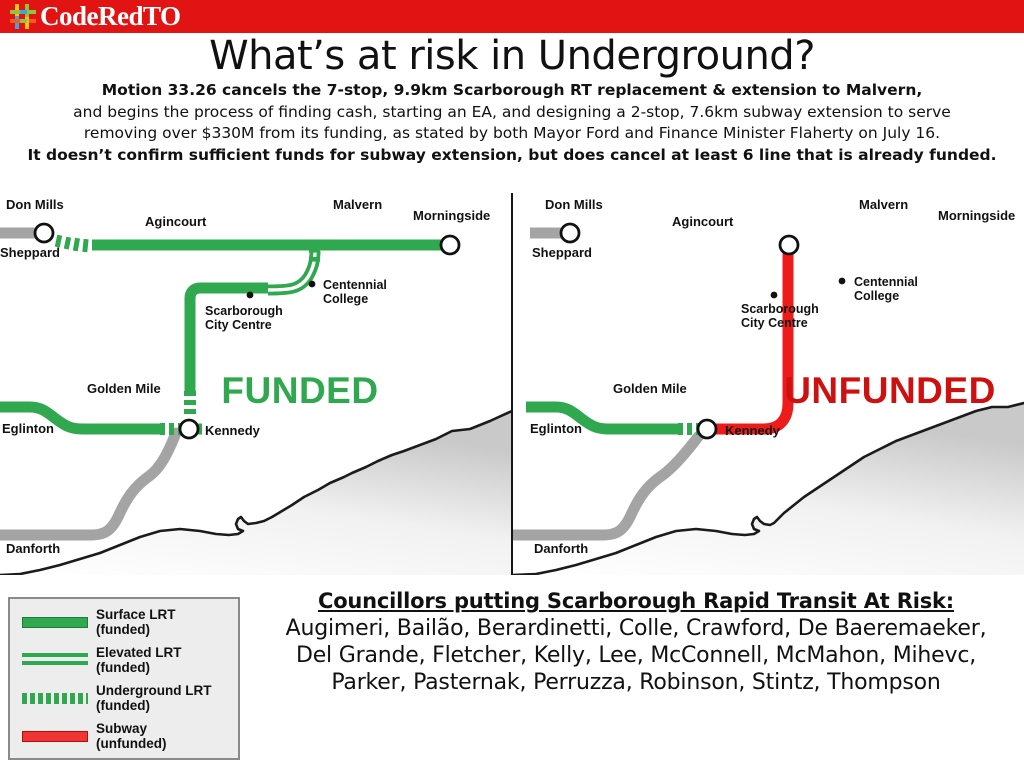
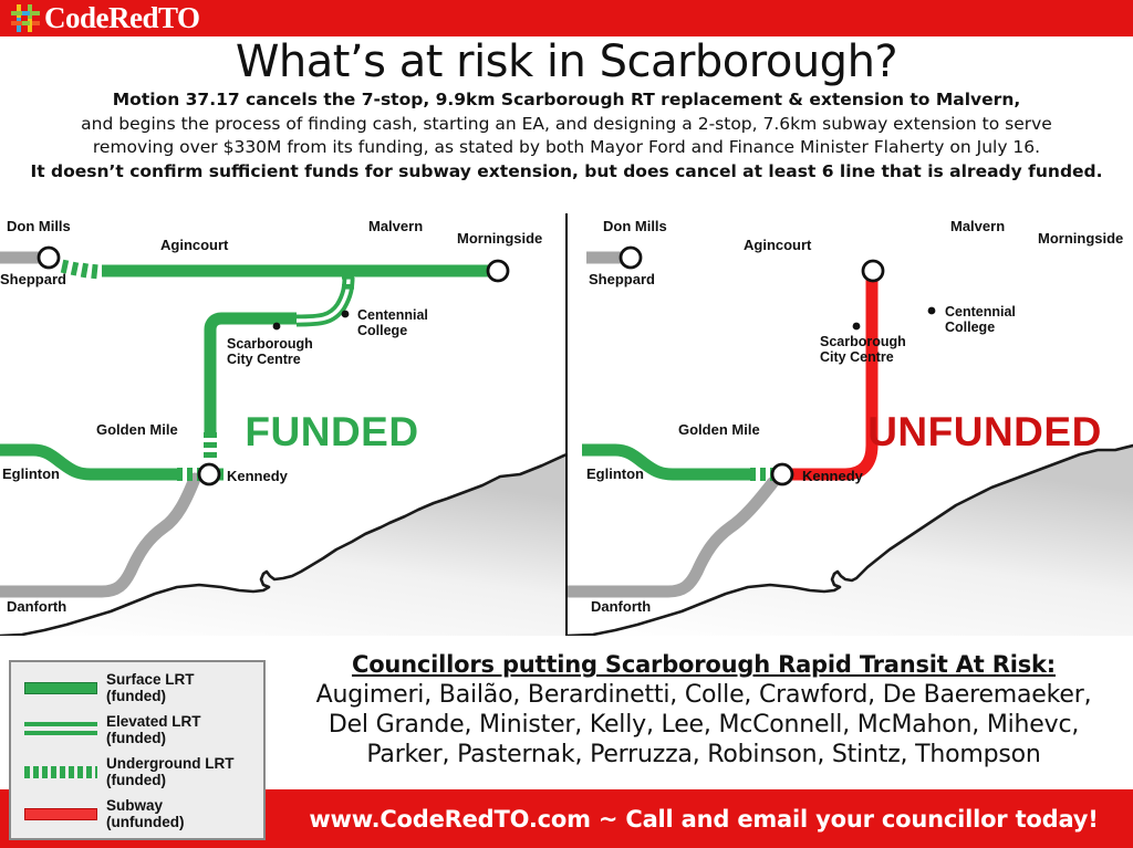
  CodeRedTO
- What’s at risk in Underground?
+ What’s at risk in Scarborough?
- Motion 33.26 cancels the 7-stop, 9.9km Scarborough RT replacement & extension to Malvern,
+ Motion 37.17 cancels the 7-stop, 9.9km Scarborough RT replacement & extension to Malvern,
  and begins the process of finding cash, starting an EA, and designing a 2-stop, 7.6km subway extension to serve
  removing over $330M from its funding, as stated by both Mayor Ford and Finance Minister Flaherty on July 16.
  It doesn’t confirm sufficient funds for subway extension, but does cancel at least 6 line that is already funded.
  Don Mills
  Sheppard
  Agincourt
  Malvern
  Morningside
  Centennial
  College
  Scarborough
  City Centre
  Golden Mile
  Eglinton
  Kennedy
  Danforth
  FUNDED
  Don Mills
  Sheppard
  Agincourt
  Malvern
  Morningside
  Centennial
  College
  Scarborough
  City Centre
  Golden Mile
  Eglinton
  Kennedy
  Danforth
  UNFUNDED
  Surface LRT
  (funded)
  Elevated LRT
  (funded)
  Underground LRT
  (funded)
  Subway
  (unfunded)
  Councillors putting Scarborough Rapid Transit At Risk:
  Augimeri, Bailão, Berardinetti, Colle, Crawford, De Baeremaeker,
- Del Grande, Fletcher, Kelly, Lee, McConnell, McMahon, Mihevc,
+ Del Grande, Minister, Kelly, Lee, McConnell, McMahon, Mihevc,
  Parker, Pasternak, Perruzza, Robinson, Stintz, Thompson
+ www.CodeRedTO.com ~ Call and email your councillor today!
